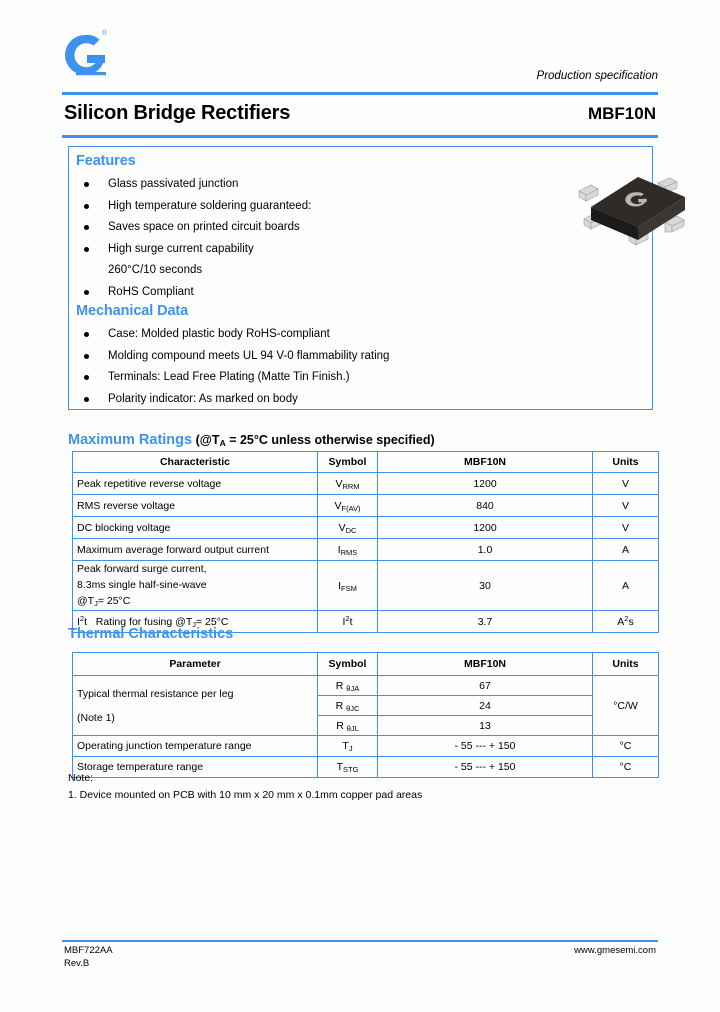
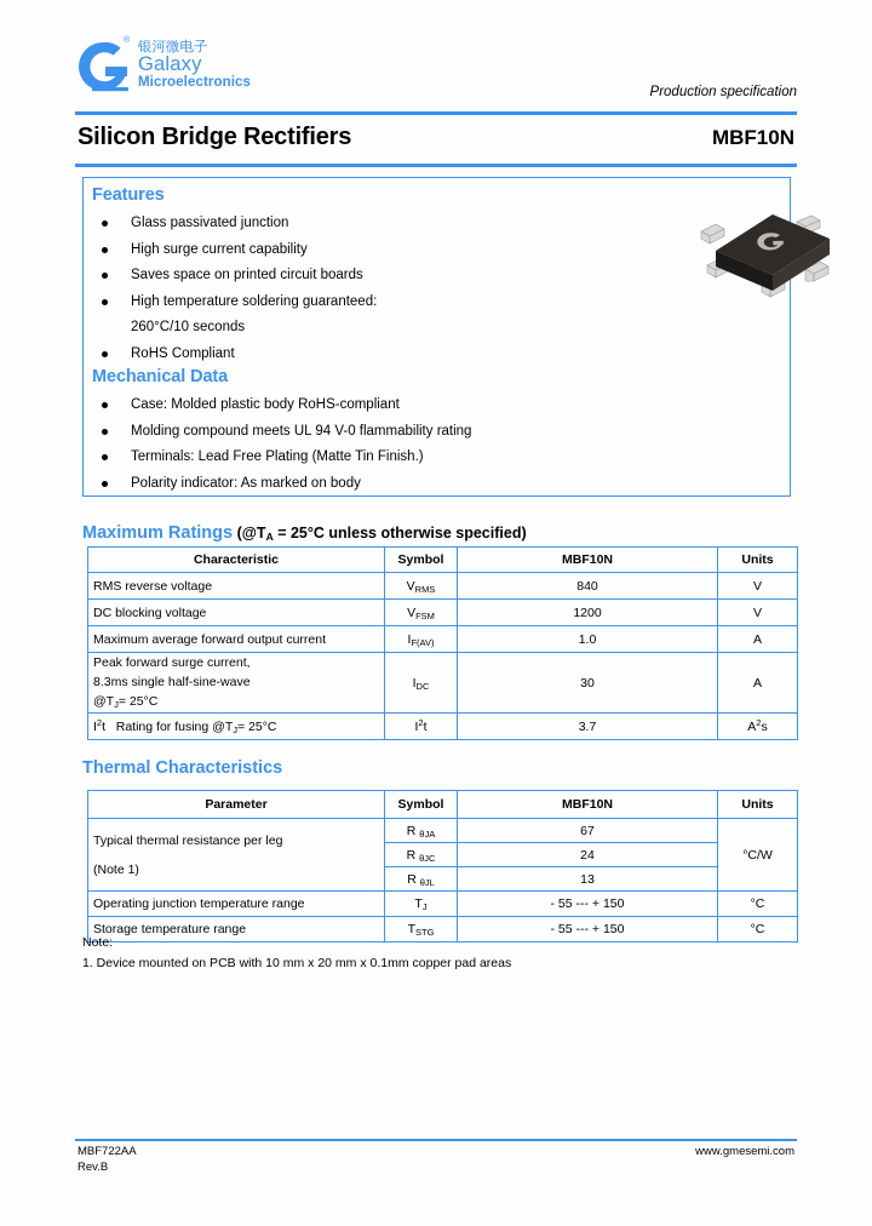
+ 银河微电子
+ Galaxy
+ Microelectronics
  Production specification
  Silicon Bridge Rectifiers
  MBF10N
  Features
  Glass passivated junction
- High temperature soldering guaranteed:
+ High surge current capability
  Saves space on printed circuit boards
- High surge current capability
+ High temperature soldering guaranteed:
  260°C/10 seconds
  RoHS Compliant
  Mechanical Data
  Case: Molded plastic body RoHS-compliant
  Molding compound meets UL 94 V-0 flammability rating
  Terminals: Lead Free Plating (Matte Tin Finish.)
  Polarity indicator: As marked on body
  Maximum Ratings (@TA = 25°C unless otherwise specified)
  Characteristic	Symbol	MBF10N	Units
- Peak repetitive reverse voltage	VRRM	1200	V
- RMS reverse voltage	VF(AV)	840	V
+ RMS reverse voltage	VRMS	840	V
- DC blocking voltage	VDC	1200	V
+ DC blocking voltage	VFSM	1200	V
- Maximum average forward output current	IRMS	1.0	A
+ Maximum average forward output current	IF(AV)	1.0	A
- Peak forward surge current, 8.3ms single half-sine-wave @TJ= 25°C	IFSM	30	A
+ Peak forward surge current, 8.3ms single half-sine-wave @TJ= 25°C	IDC	30	A
  I2t Rating for fusing @TJ= 25°C	I2t	3.7	A2s
  Thermal Characteristics
  Parameter	Symbol	MBF10N	Units
  Typical thermal resistance per leg (Note 1)	R θJA	67	°C/W
  R θJC	24
  R θJL	13
  Operating junction temperature range	TJ	- 55 --- + 150	°C
  Storage temperature range	TSTG	- 55 --- + 150	°C
  Note:
  1. Device mounted on PCB with 10 mm x 20 mm x 0.1mm copper pad areas
  MBF722AA
  Rev.B
  www.gmesemi.com
